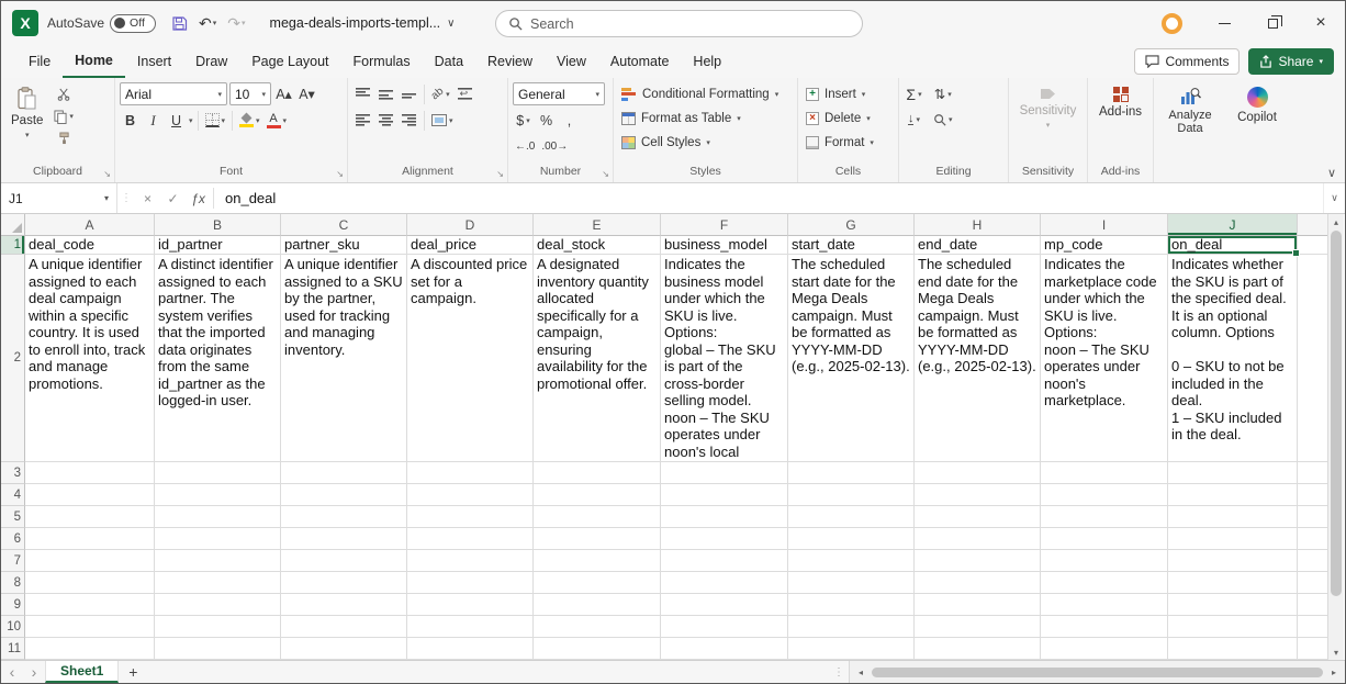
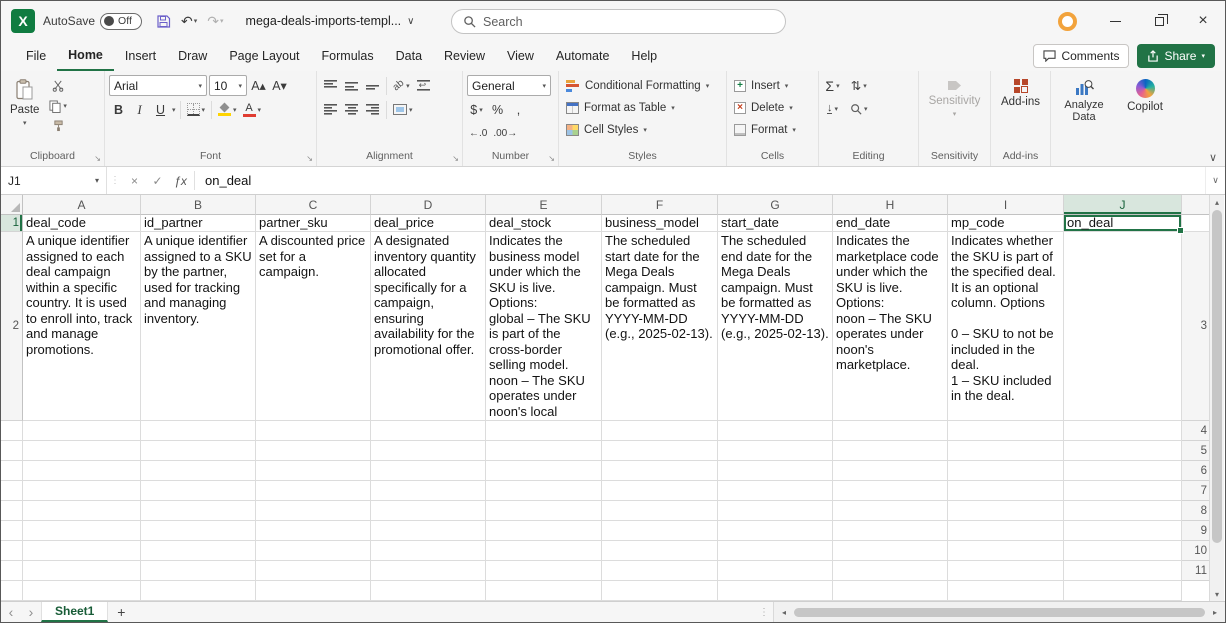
  X
  AutoSave
  Off
  ↶
  ↷
  mega-deals-imports-templ...
  ∨
  Search
  ×
  File
  Home
  Insert
  Draw
  Page Layout
  Formulas
  Data
  Review
  View
  Automate
  Help
  Comments
  Share
  Paste
  Clipboard
  ↘
  Arial
  10
  A▴
  A▾
  B
  I
  U
  A
  Font
  ↘
  Alignment
  ↘
  General
  $
  %
  ,
  ←.0
  .00→
  Number
  ↘
  Conditional Formatting
  Format as Table
  Cell Styles
  Styles
  +
  Insert
  ×
  Delete
  Format
  Cells
  Σ
  ⇅
  ↓
  Editing
  Sensitivity
  Sensitivity
  Add-ins
  Add-ins
  Analyze Data
  Copilot
  ∨
  J1
  ▾
  ⋮
  ×
  ✓
  ƒx
  on_deal
  ∨
  A
  B
  C
  D
  E
  F
  G
  H
  I
  J
  1
  deal_code
  id_partner
  partner_sku
  deal_price
  deal_stock
  business_model
  start_date
  end_date
  mp_code
  on_deal
  2
  A unique identifier assigned to each deal campaign within a specific country. It is used to enroll into, track and manage promotions.
- A distinct identifier assigned to each partner. The system verifies that the imported data originates from the same id_partner as the logged-in user.
  A unique identifier assigned to a SKU by the partner, used for tracking and managing inventory.
  A discounted price set for a campaign.
  A designated inventory quantity allocated specifically for a campaign, ensuring availability for the promotional offer.
  Indicates the business model under which the SKU is live.
  Options:
  global – The SKU is part of the cross-border selling model.
  The scheduled start date for the Mega Deals campaign. Must be formatted as YYYY-MM-DD (e.g., 2025-02-13).
  The scheduled end date for the Mega Deals campaign. Must be formatted as YYYY-MM-DD (e.g., 2025-02-13).
  Indicates the marketplace code under which the SKU is live.
  Options:
  noon – The SKU operates under noon's marketplace.
  Indicates whether the SKU is part of the specified deal. It is an optional column. Options
  0 – SKU to not be included in the deal.
  1 – SKU included in the deal.
  3
  4
  5
  6
  7
  8
  9
  10
  11
  ▴
  ▾
  ‹
  ›
  Sheet1
  +
  ⋮
  ◂
  ▸
